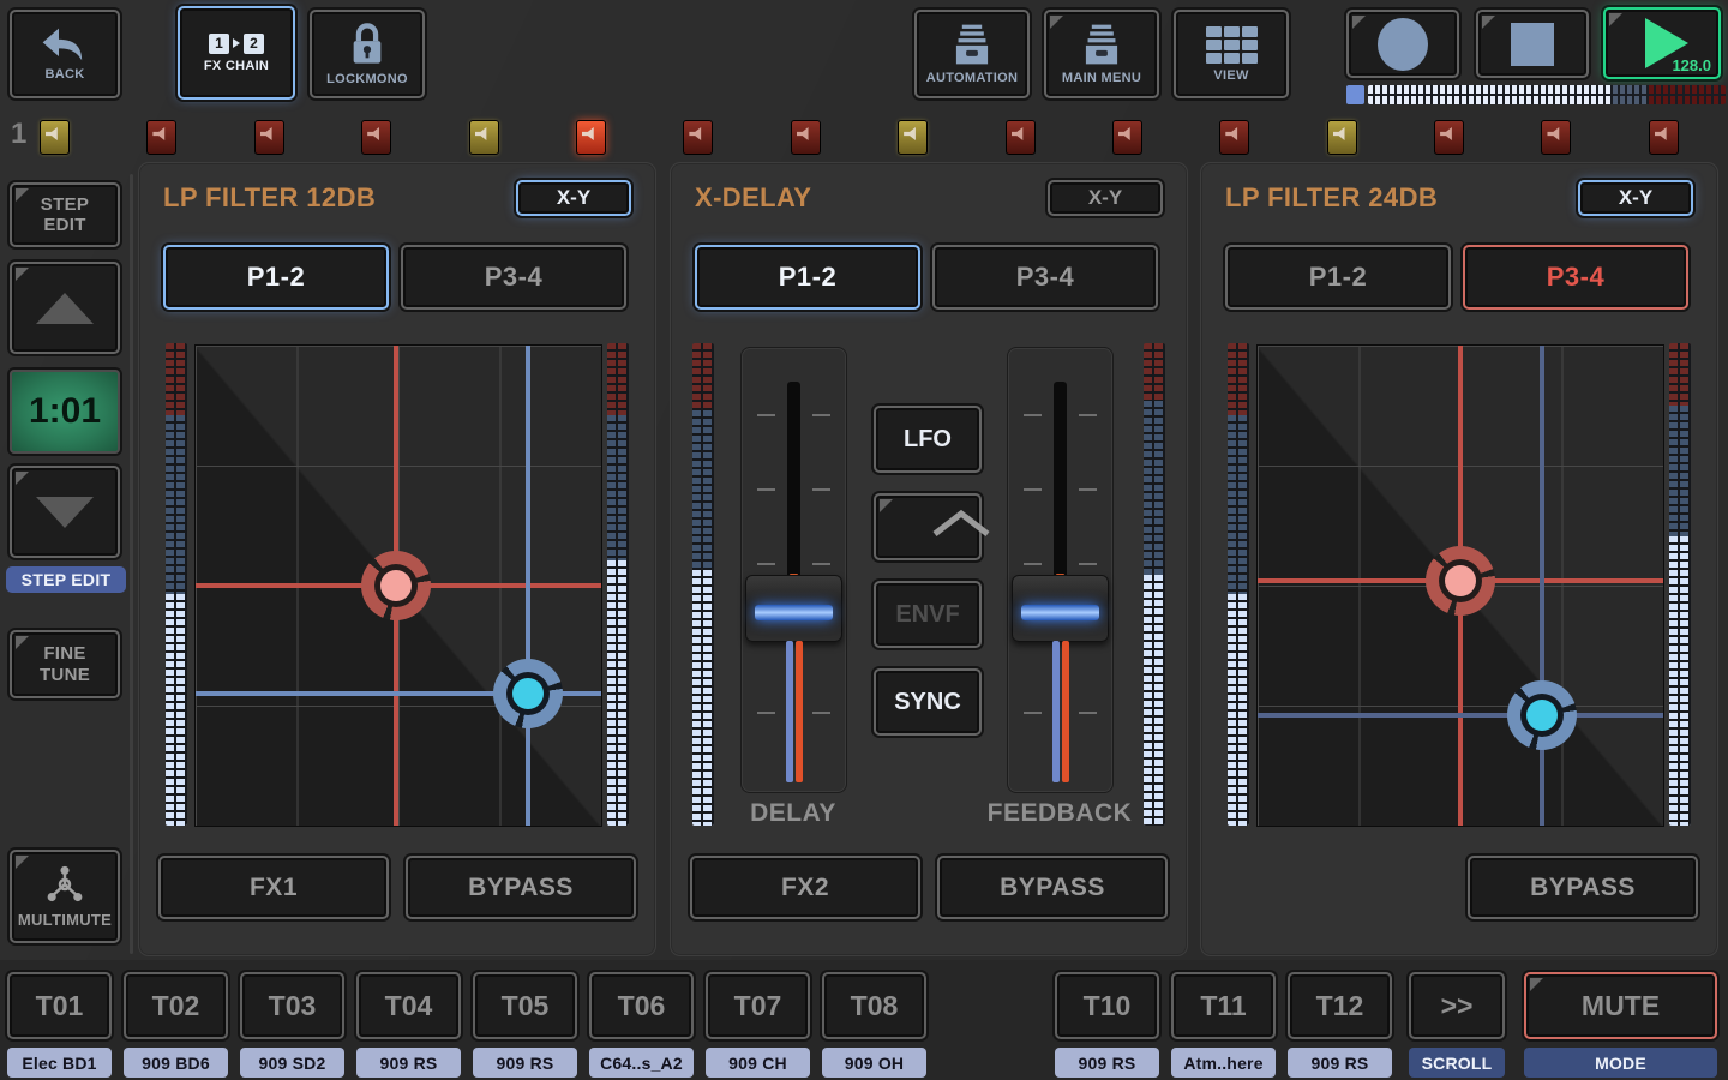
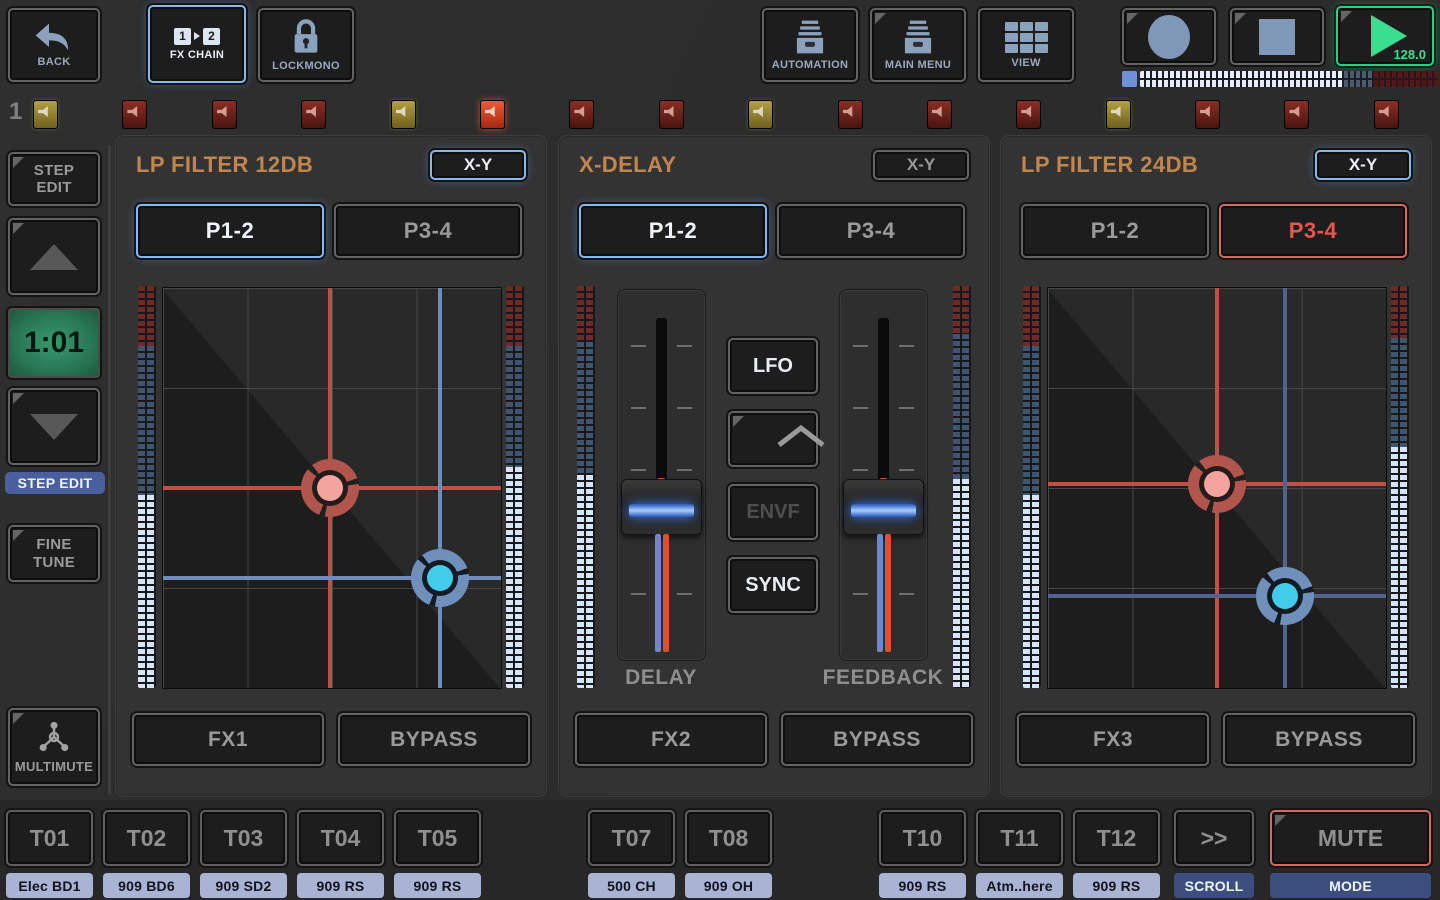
  BACK
  1
  2
  FX CHAIN
  LOCKMONO
  AUTOMATION
  MAIN MENU
  VIEW
  128.0
  1
  STEP EDIT
  1:01
  STEP EDIT
  FINE TUNE
  MULTIMUTE
  LP FILTER 12DB
  X-Y
  P1-2
  P3-4
  FX1
  BYPASS
  X-DELAY
  X-Y
  P1-2
  P3-4
  LFO
  ENVF
  SYNC
  DELAY
  FEEDBACK
  FX2
  BYPASS
  LP FILTER 24DB
  X-Y
  P1-2
  P3-4
+ FX3
  BYPASS
  T01
  Elec BD1
  T02
  909 BD6
  T03
  909 SD2
  T04
  909 RS
  T05
  909 RS
- T06
- C64..s_A2
  T07
- 909 CH
+ 500 CH
  T08
  909 OH
  T10
  909 RS
  T11
  Atm..here
  T12
  909 RS
  >>
  SCROLL
  MUTE
  MODE
